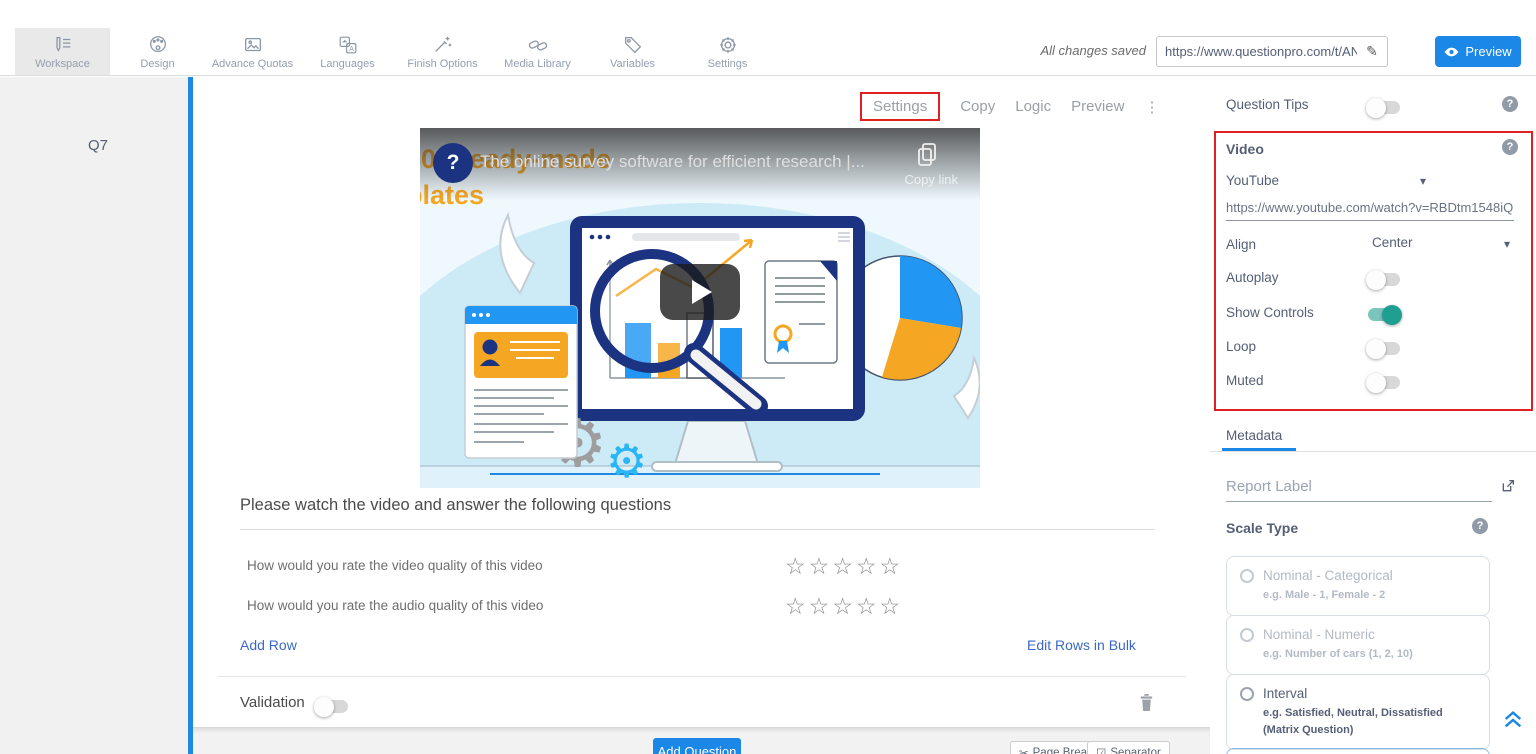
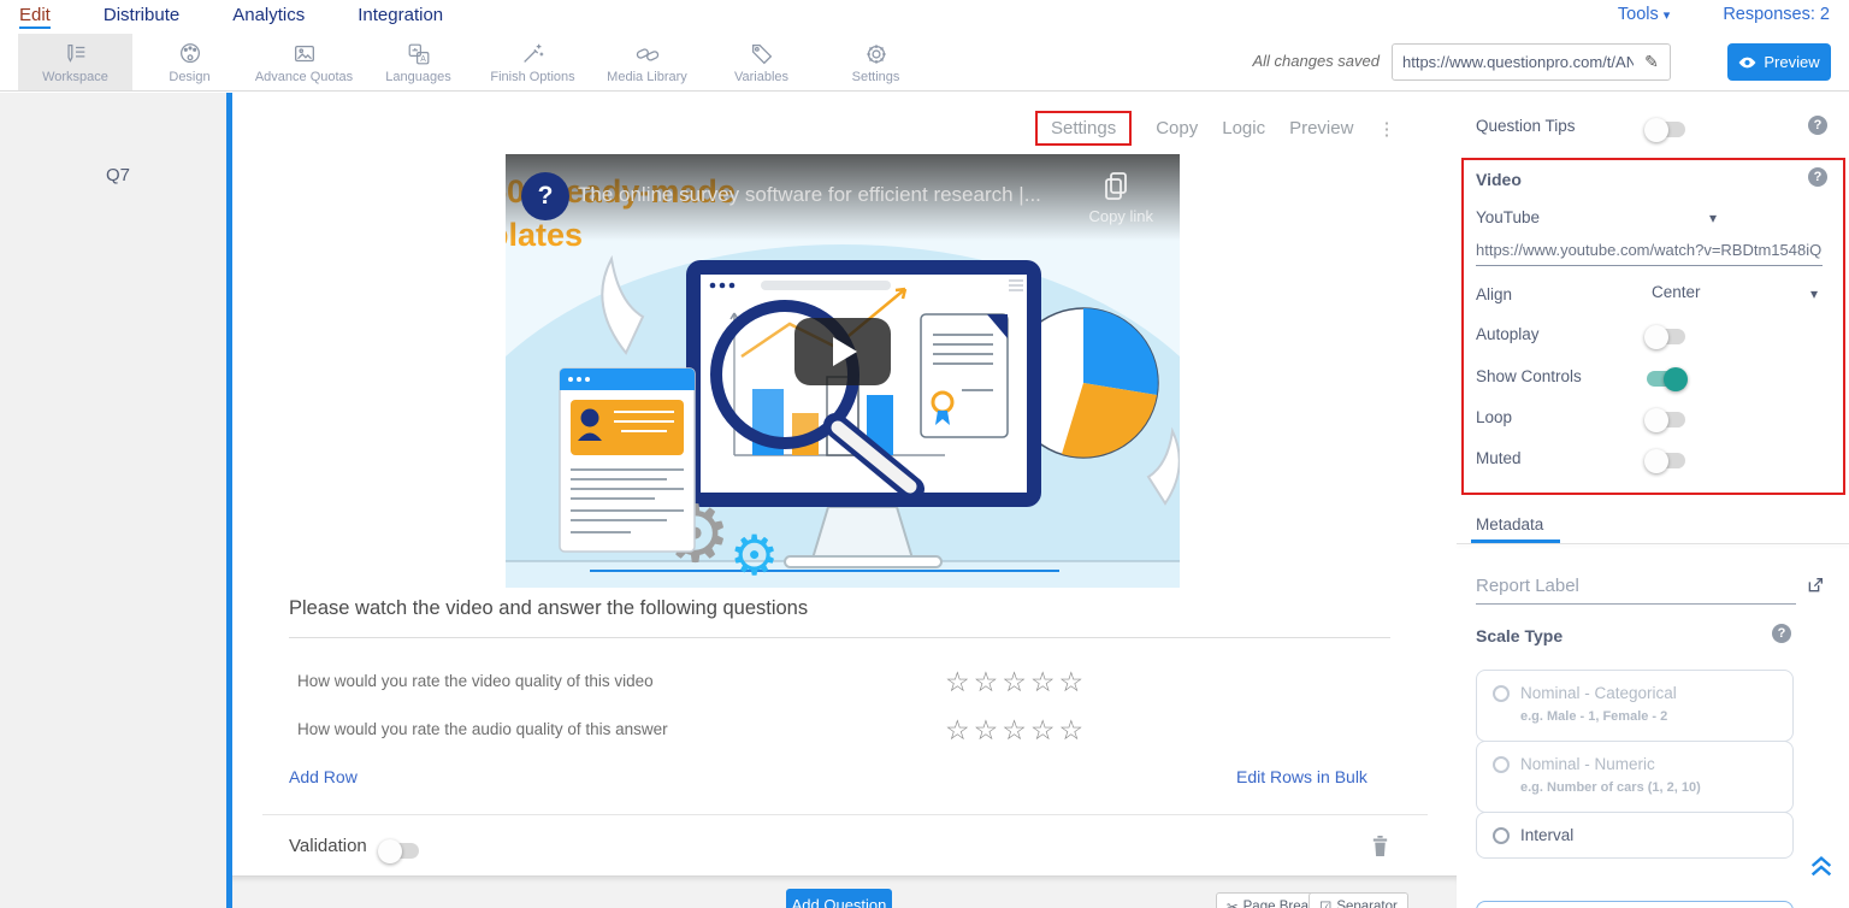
+ Edit
+ Distribute
+ Analytics
+ Integration
+ Tools ▾
+ Responses: 2
  Workspace
  Design
  Advance Quotas
  Languages
  Finish Options
  Media Library
  Variables
  Settings
  All changes saved
  https://www.questionpro.com/t/AN
  ✎
  Preview
  Q7
  Settings
  Copy
  Logic
  Preview
  ⋮
  ⚙
  ?
  The online survey software for efficient research |...
  Copy link
  Please watch the video and answer the following questions
  How would you rate the video quality of this video
  ☆☆☆☆☆
- How would you rate the audio quality of this video
+ How would you rate the audio quality of this answer
  ☆☆☆☆☆
  Add Row
  Edit Rows in Bulk
  Validation
  Add Question
  Page Brea
  Separator
  Question Tips
  ?
  Video
  ?
  YouTube
  ▾
  https://www.youtube.com/watch?v=RBDtm1548iQ
  Align
  Center
  ▾
  Autoplay
  Show Controls
  Loop
  Muted
  Metadata
  Report Label
  Scale Type
  ?
  Nominal - Categorical
  e.g. Male - 1, Female - 2
  Nominal - Numeric
  e.g. Number of cars (1, 2, 10)
  Interval
- e.g. Satisfied, Neutral, Dissatisfied (Matrix Question)
